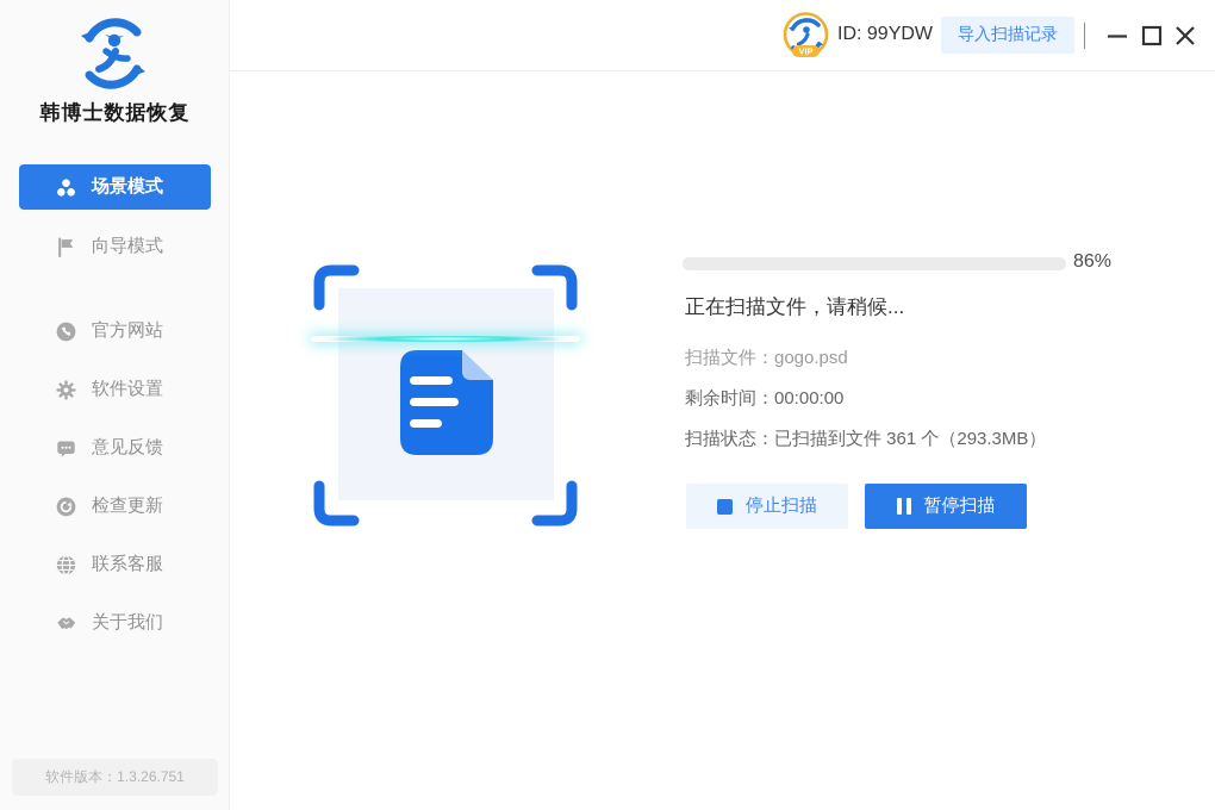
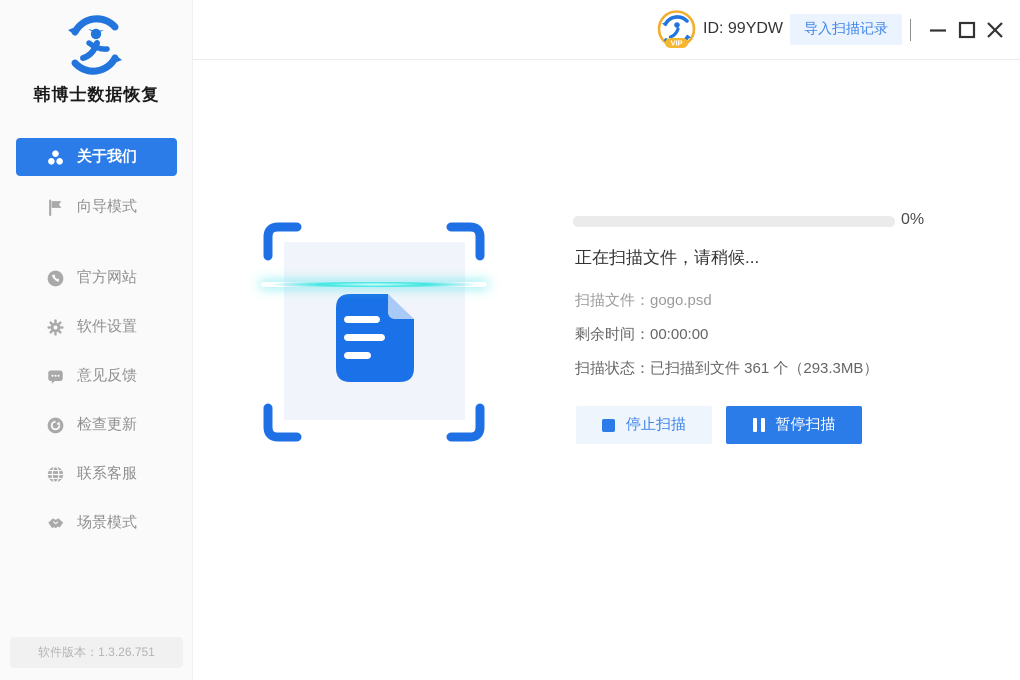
  韩博士数据恢复
- 场景模式
+ 关于我们
  向导模式
  官方网站
  软件设置
  意见反馈
  检查更新
  联系客服
- 关于我们
+ 场景模式
  软件版本：1.3.26.751
  VIP
  ID: 99YDW
  导入扫描记录
- 86%
+ 0%
  正在扫描文件，请稍候...
  扫描文件：gogo.psd
  剩余时间：00:00:00
  扫描状态：已扫描到文件 361 个（293.3MB）
  停止扫描
  暂停扫描
